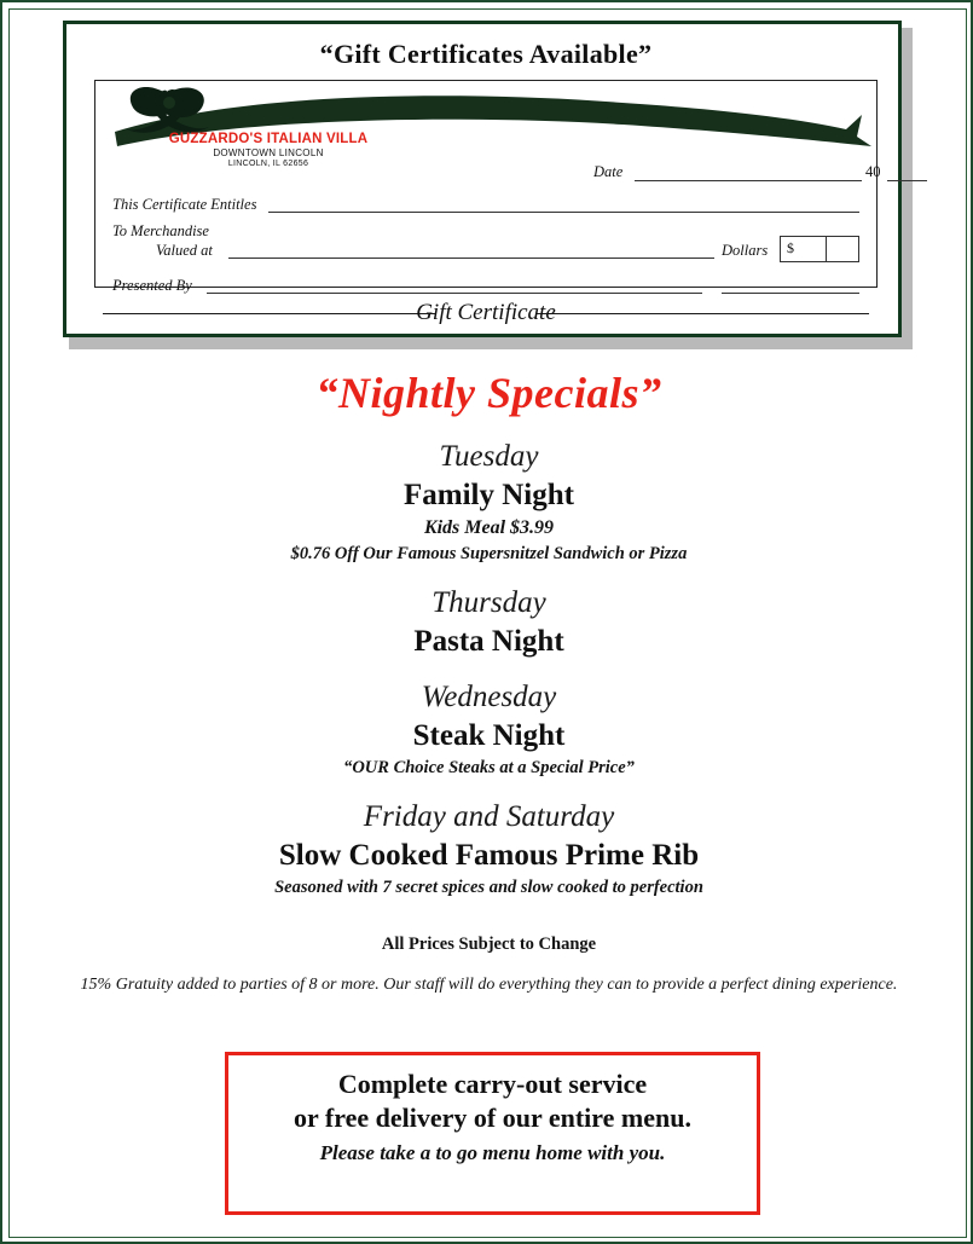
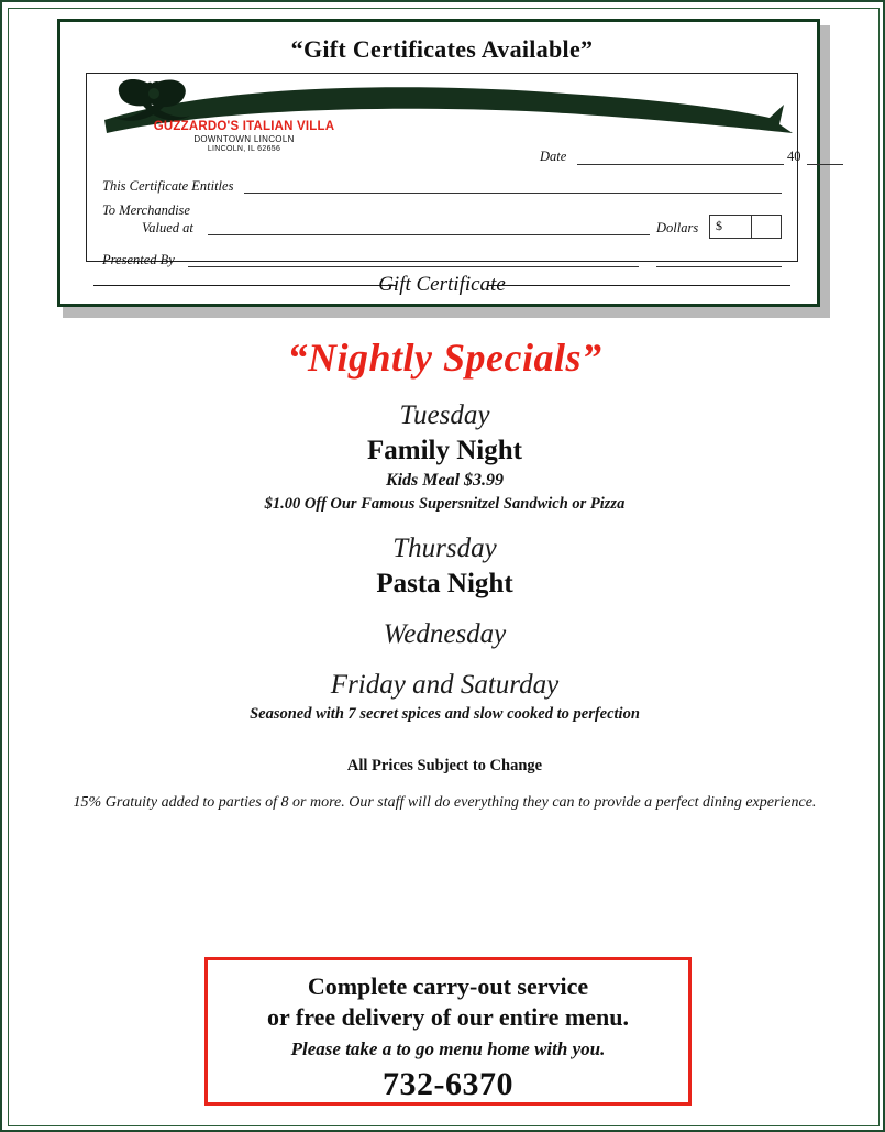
  “Gift Certificates Available”
  GUZZARDO'S ITALIAN VILLA
  DOWNTOWN LINCOLN
  Date
  40
  This Certificate Entitles
  To Merchandise
  Valued at
  Dollars
  $
  Presented By
  Gift Certificate
  “Nightly Specials”
  Tuesday
  Family Night
  Kids Meal $3.99
- $0.76 Off Our Famous Supersnitzel Sandwich or Pizza
+ $1.00 Off Our Famous Supersnitzel Sandwich or Pizza
  Thursday
  Pasta Night
  Wednesday
- Steak Night
- “OUR Choice Steaks at a Special Price”
  Friday and Saturday
- Slow Cooked Famous Prime Rib
  Seasoned with 7 secret spices and slow cooked to perfection
  All Prices Subject to Change
  15% Gratuity added to parties of 8 or more. Our staff will do everything they can to provide a perfect dining experience.
  Complete carry-out service
  or free delivery of our entire menu.
  Please take a to go menu home with you.
+ 732-6370
